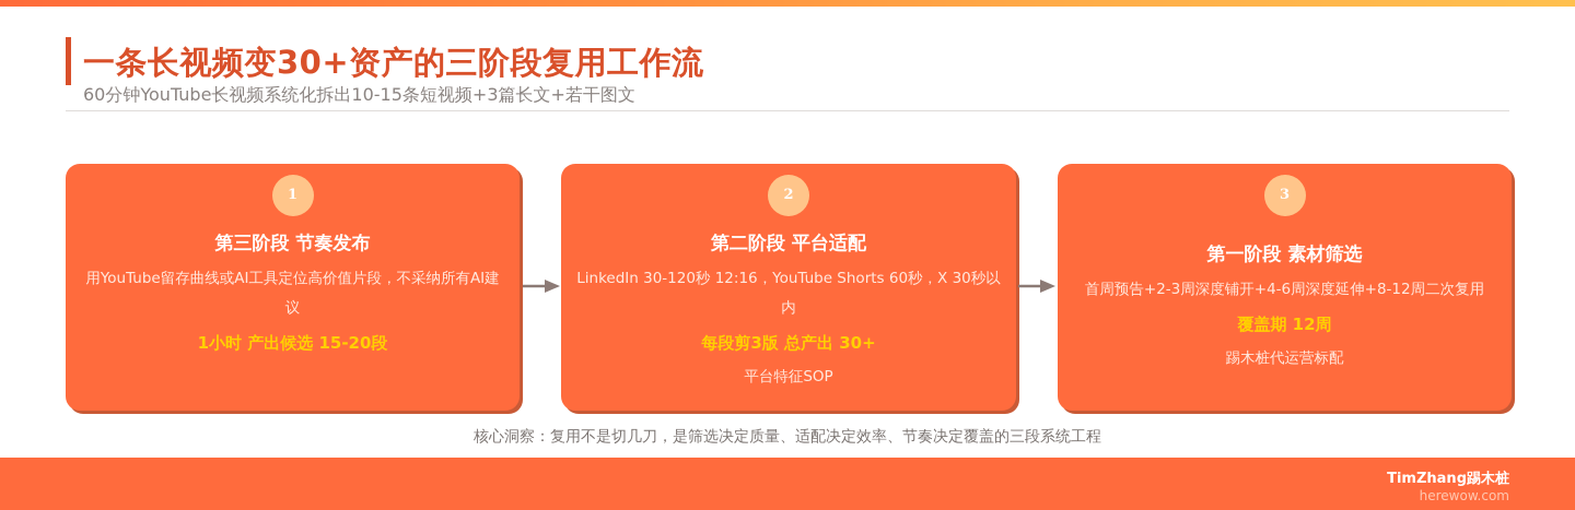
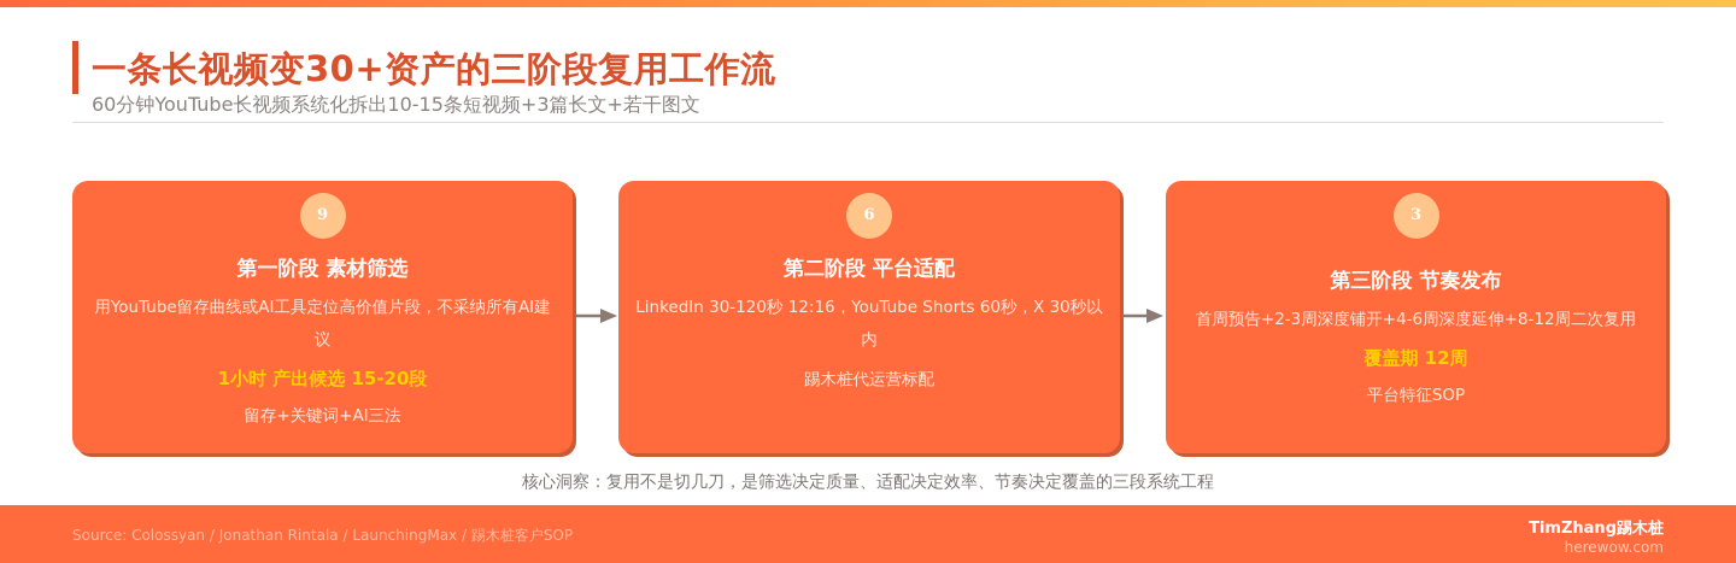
  一条长视频变30+资产的三阶段复用工作流
  60分钟YouTube长视频系统化拆出10-15条短视频+3篇长文+若干图文
- 1
+ 9
- 第三阶段 节奏发布
+ 第一阶段 素材筛选
  用YouTube留存曲线或AI工具定位高价值片段，不采纳所有AI建议
  1小时 产出候选 15-20段
+ 留存+关键词+AI三法
- 2
+ 6
  第二阶段 平台适配
  LinkedIn 30-120秒 12:16，YouTube Shorts 60秒，X 30秒以内
- 每段剪3版 总产出 30+
- 平台特征SOP
+ 踢木桩代运营标配
  3
- 第一阶段 素材筛选
+ 第三阶段 节奏发布
  首周预告+2-3周深度铺开+4-6周深度延伸+8-12周二次复用
  覆盖期 12周
- 踢木桩代运营标配
+ 平台特征SOP
  核心洞察：复用不是切几刀，是筛选决定质量、适配决定效率、节奏决定覆盖的三段系统工程
+ Source: Colossyan / Jonathan Rintala / LaunchingMax / 踢木桩客户SOP
  TimZhang踢木桩
  herewow.com
